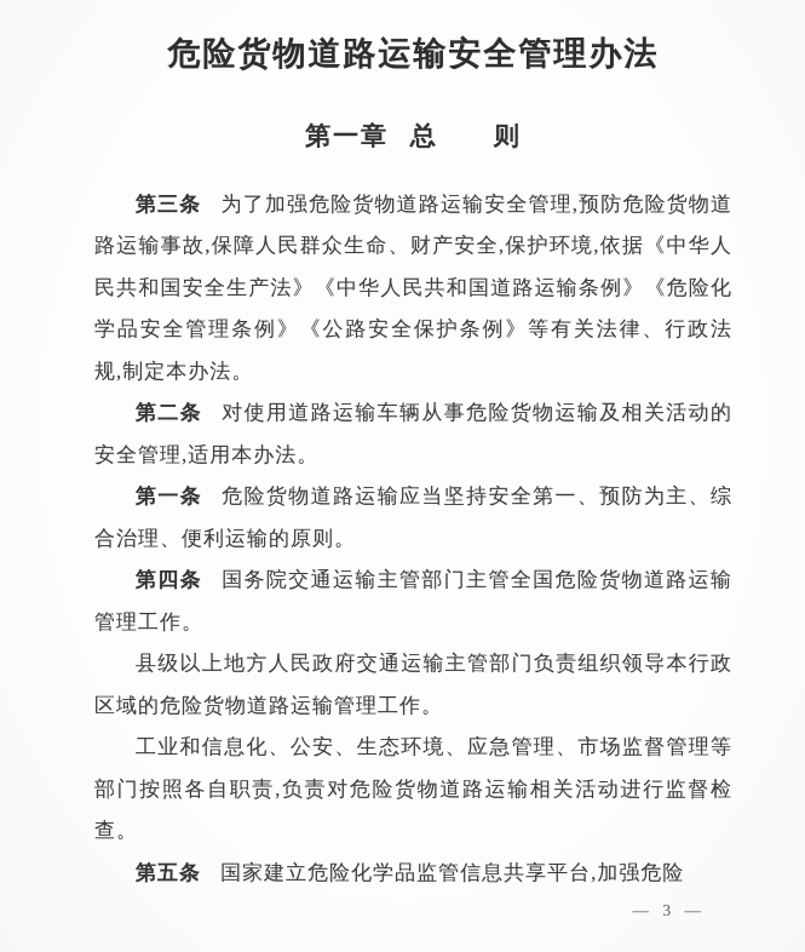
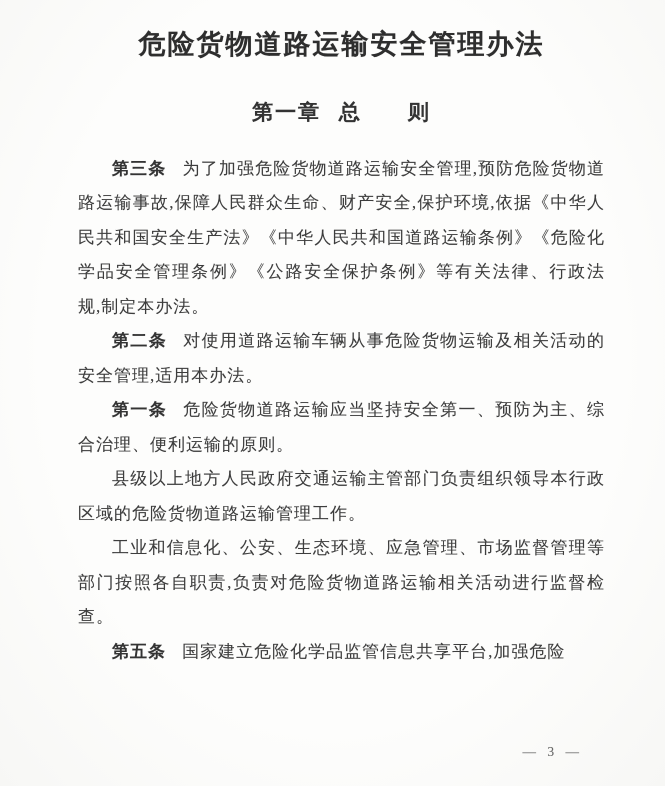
  危险货物道路运输安全管理办法
  第一章 总 则
  第三条 为了加强危险货物道路运输安全管理,预防危险货物道路运输事故,保障人民群众生命、财产安全,保护环境,依据《中华人民共和国安全生产法》《中华人民共和国道路运输条例》《危险化学品安全管理条例》《公路安全保护条例》等有关法律、行政法规,制定本办法。
  第二条 对使用道路运输车辆从事危险货物运输及相关活动的安全管理,适用本办法。
  第一条 危险货物道路运输应当坚持安全第一、预防为主、综合治理、便利运输的原则。
- 第四条 国务院交通运输主管部门主管全国危险货物道路运输管理工作。
  县级以上地方人民政府交通运输主管部门负责组织领导本行政区域的危险货物道路运输管理工作。
  工业和信息化、公安、生态环境、应急管理、市场监督管理等部门按照各自职责,负责对危险货物道路运输相关活动进行监督检查。
  第五条 国家建立危险化学品监管信息共享平台,加强危险
  — 3 —
